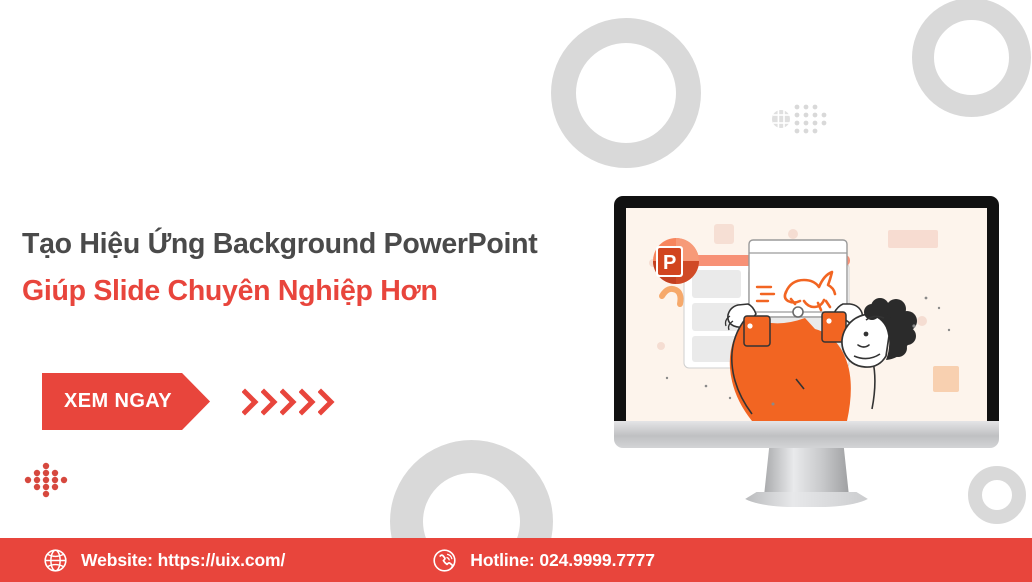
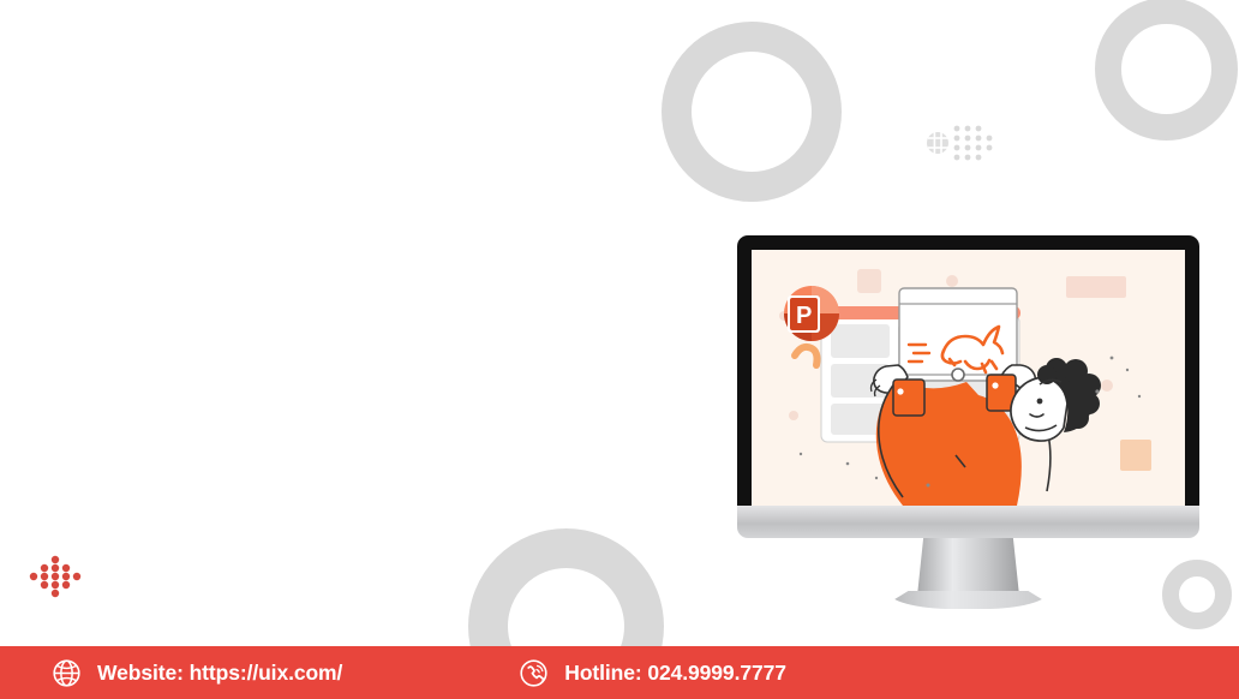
- Tạo Hiệu Ứng Background PowerPoint
- Giúp Slide Chuyên Nghiệp Hơn
- XEM NGAY
  P
  Website: https://uix.com/
  Hotline: 024.9999.7777
